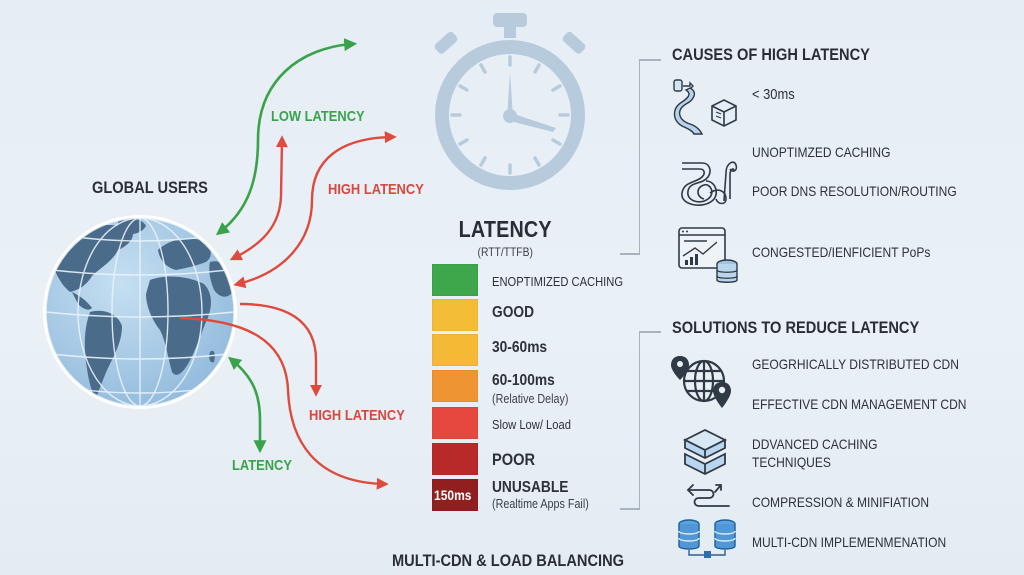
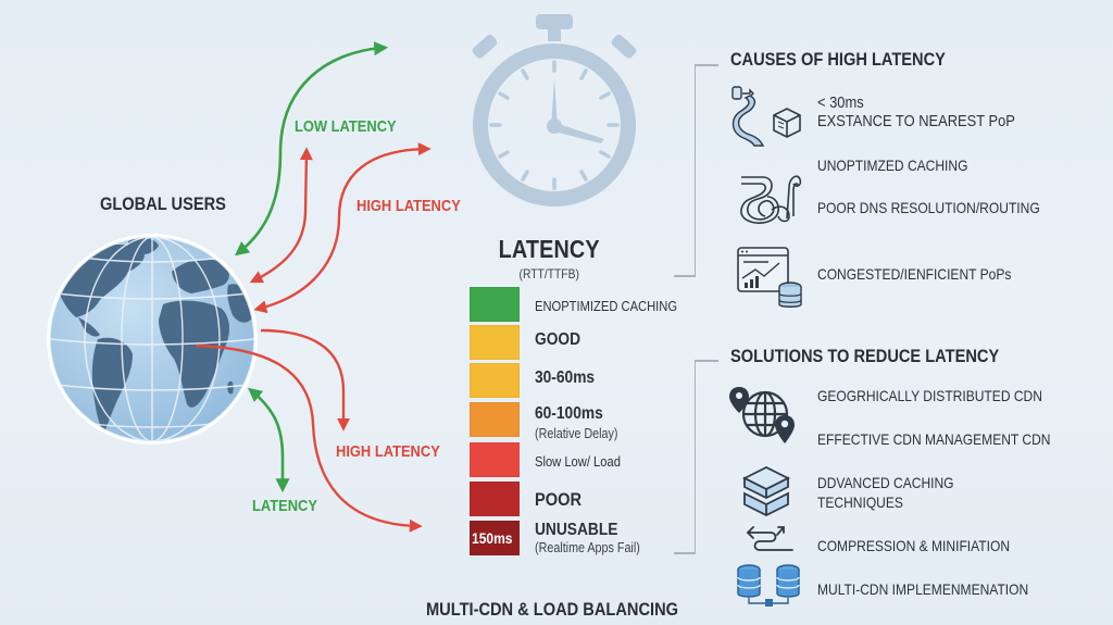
  GLOBAL USERS
  LOW LATENCY
  HIGH LATENCY
  HIGH LATENCY
  LATENCY
  LATENCY
  (RTT/TTFB)
  150ms
  ENOPTIMIZED CACHING
  GOOD
  30-60ms
  60-100ms
  (Relative Delay)
  Slow Low/ Load
  POOR
  UNUSABLE
  (Realtime Apps Fail)
  MULTI-CDN & LOAD BALANCING
  CAUSES OF HIGH LATENCY
  < 30ms
+ EXSTANCE TO NEAREST PoP
  UNOPTIMZED CACHING
  POOR DNS RESOLUTION/ROUTING
  CONGESTED/IENFICIENT PoPs
  SOLUTIONS TO REDUCE LATENCY
  GEOGRHICALLY DISTRIBUTED CDN
  EFFECTIVE CDN MANAGEMENT CDN
  DDVANCED CACHING
  TECHNIQUES
  COMPRESSION & MINIFIATION
  MULTI-CDN IMPLEMENMENATION
